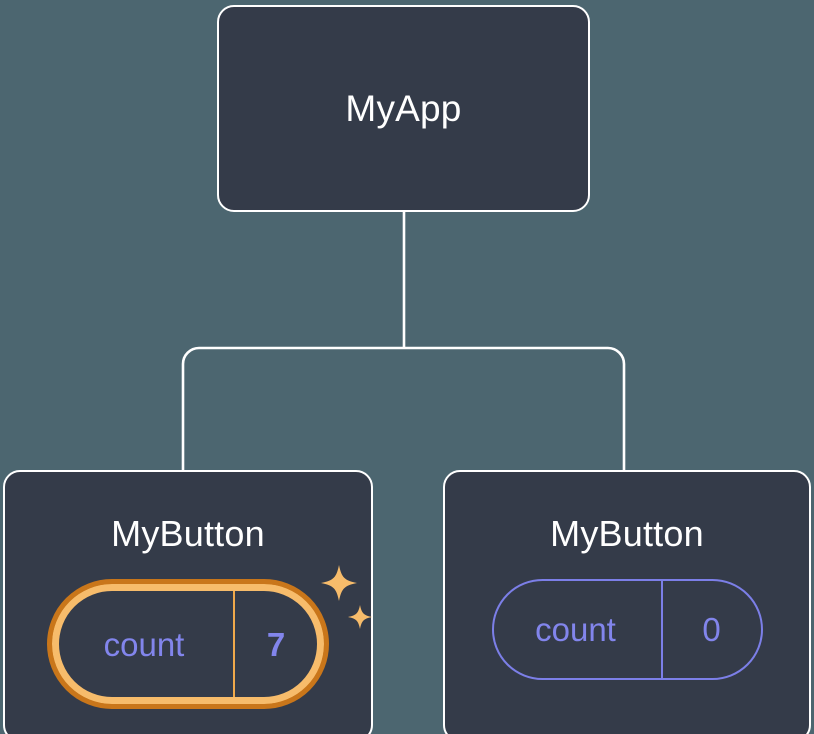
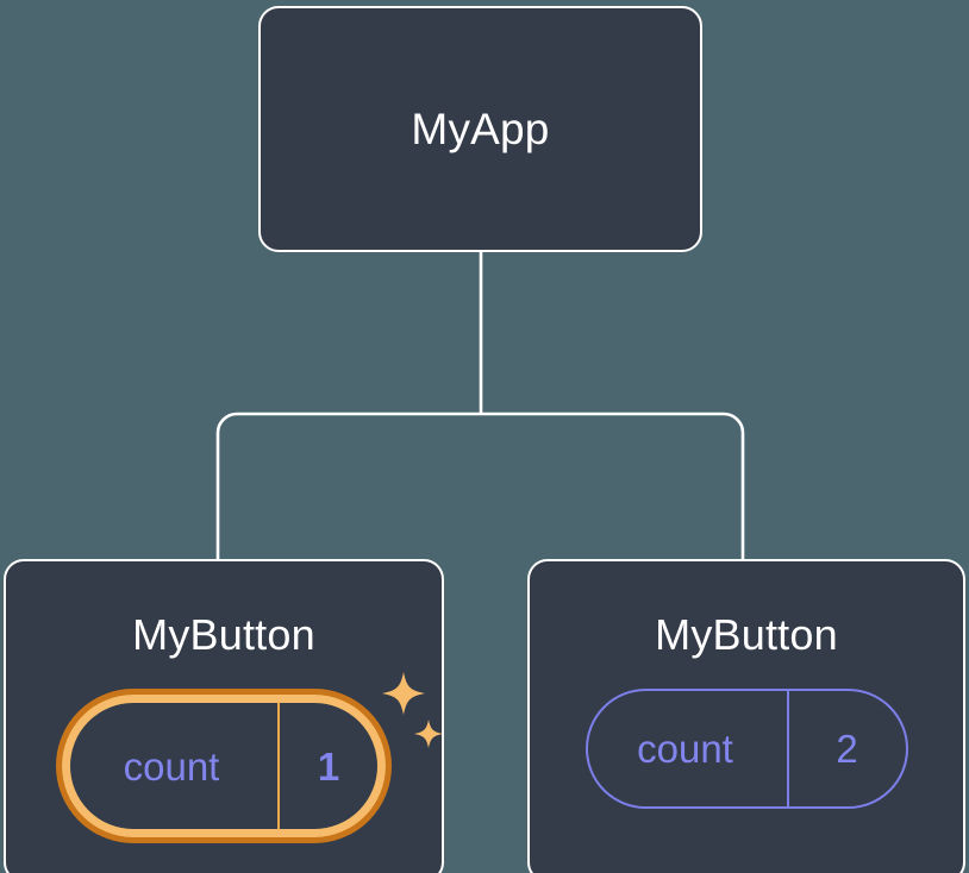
  MyApp
  MyButton
  count
- 7
+ 1
  MyButton
  count
- 0
+ 2
